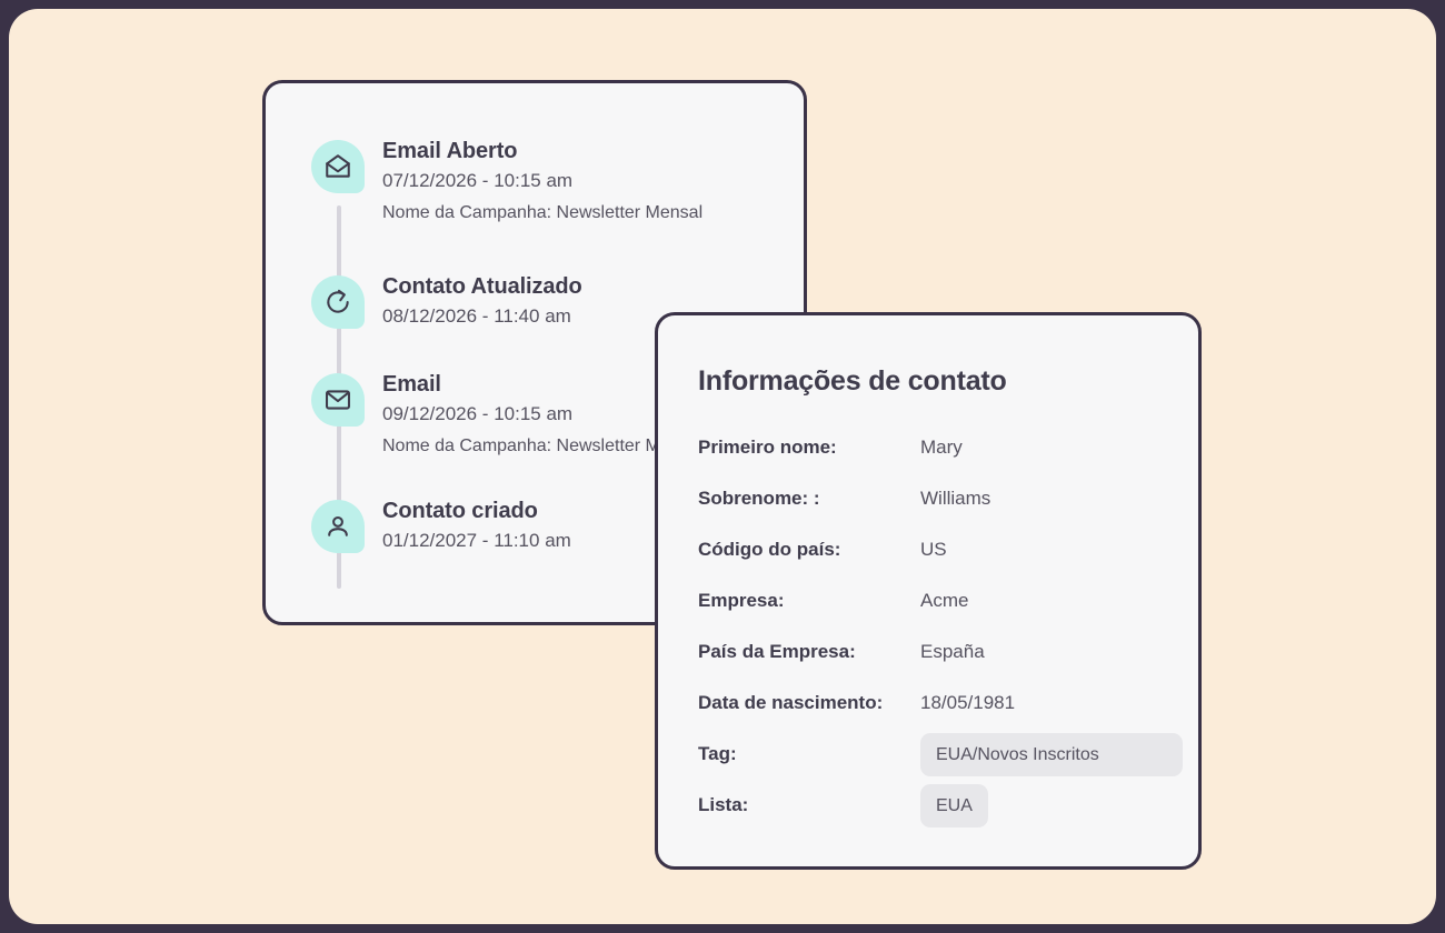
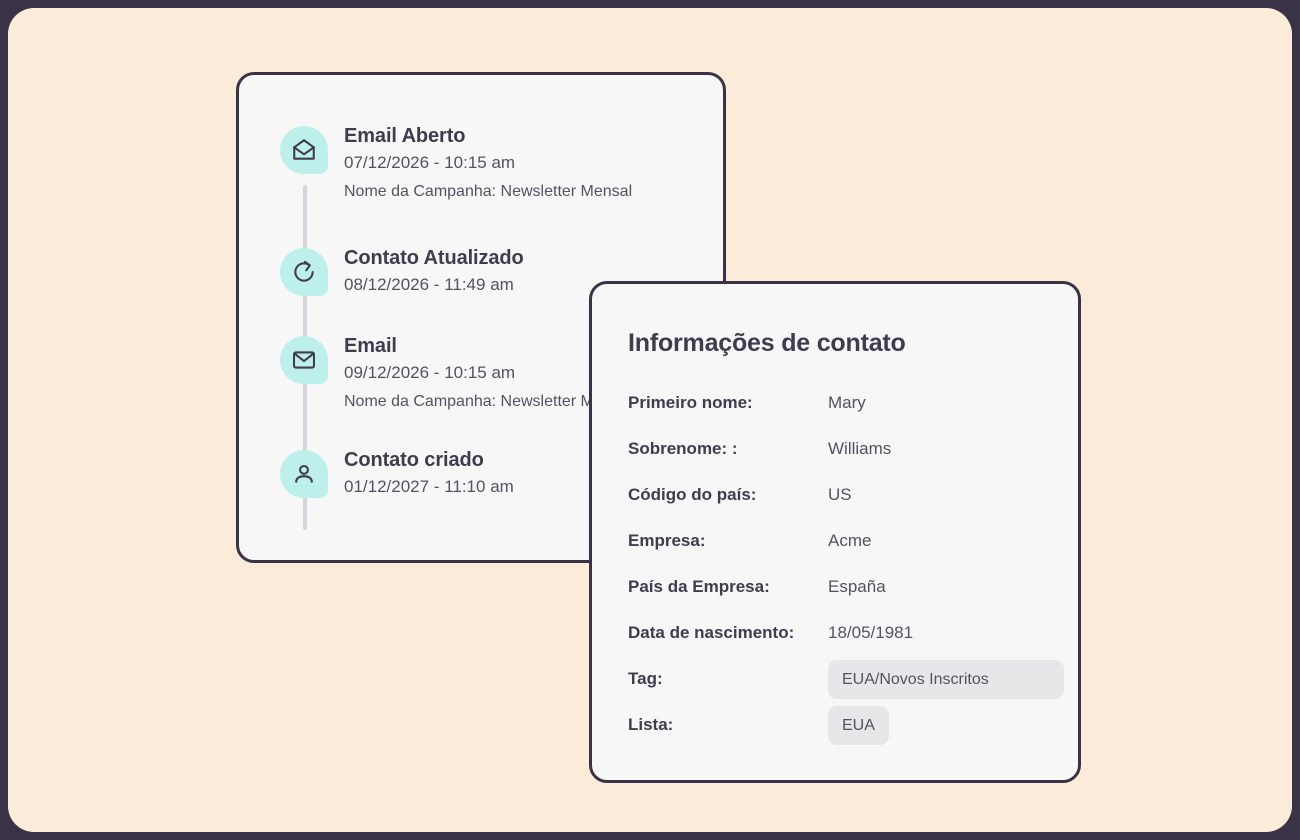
  Email Aberto
  07/12/2026 - 10:15 am
  Nome da Campanha: Newsletter Mensal
  Contato Atualizado
- 08/12/2026 - 11:40 am
+ 08/12/2026 - 11:49 am
  Email
  09/12/2026 - 10:15 am
  Nome da Campanha: Newsletter M
  Contato criado
  01/12/2027 - 11:10 am
  Informações de contato
  Primeiro nome:
  Mary
  Sobrenome: :
  Williams
  Código do país:
  US
  Empresa:
  Acme
  País da Empresa:
  España
  Data de nascimento:
  18/05/1981
  Tag:
  EUA/Novos Inscritos
  Lista:
  EUA
